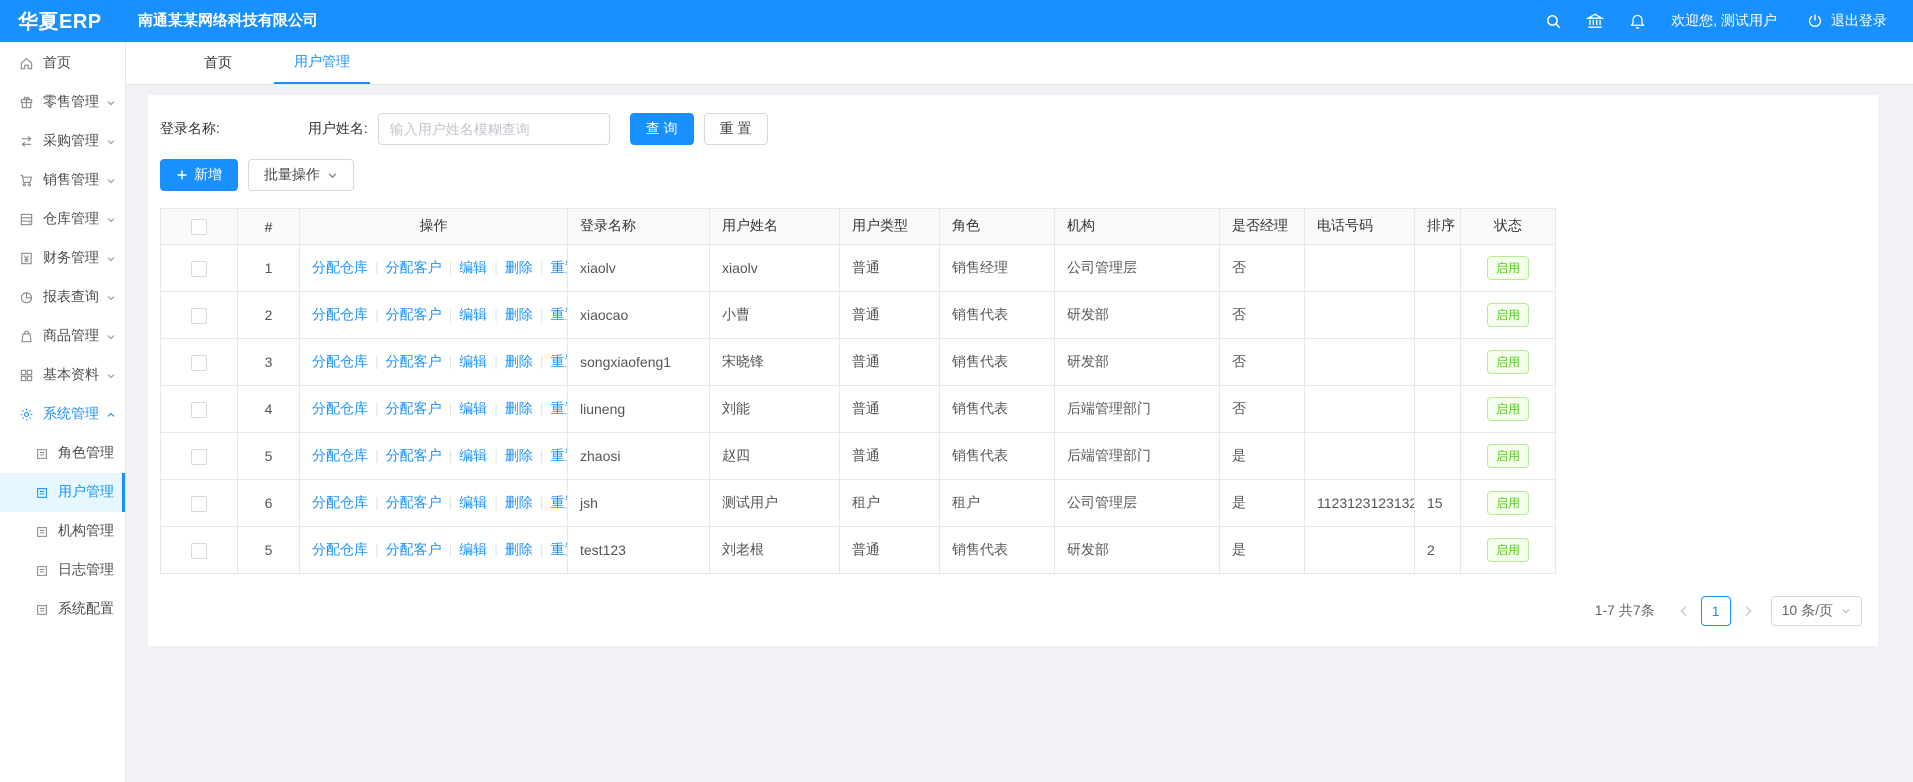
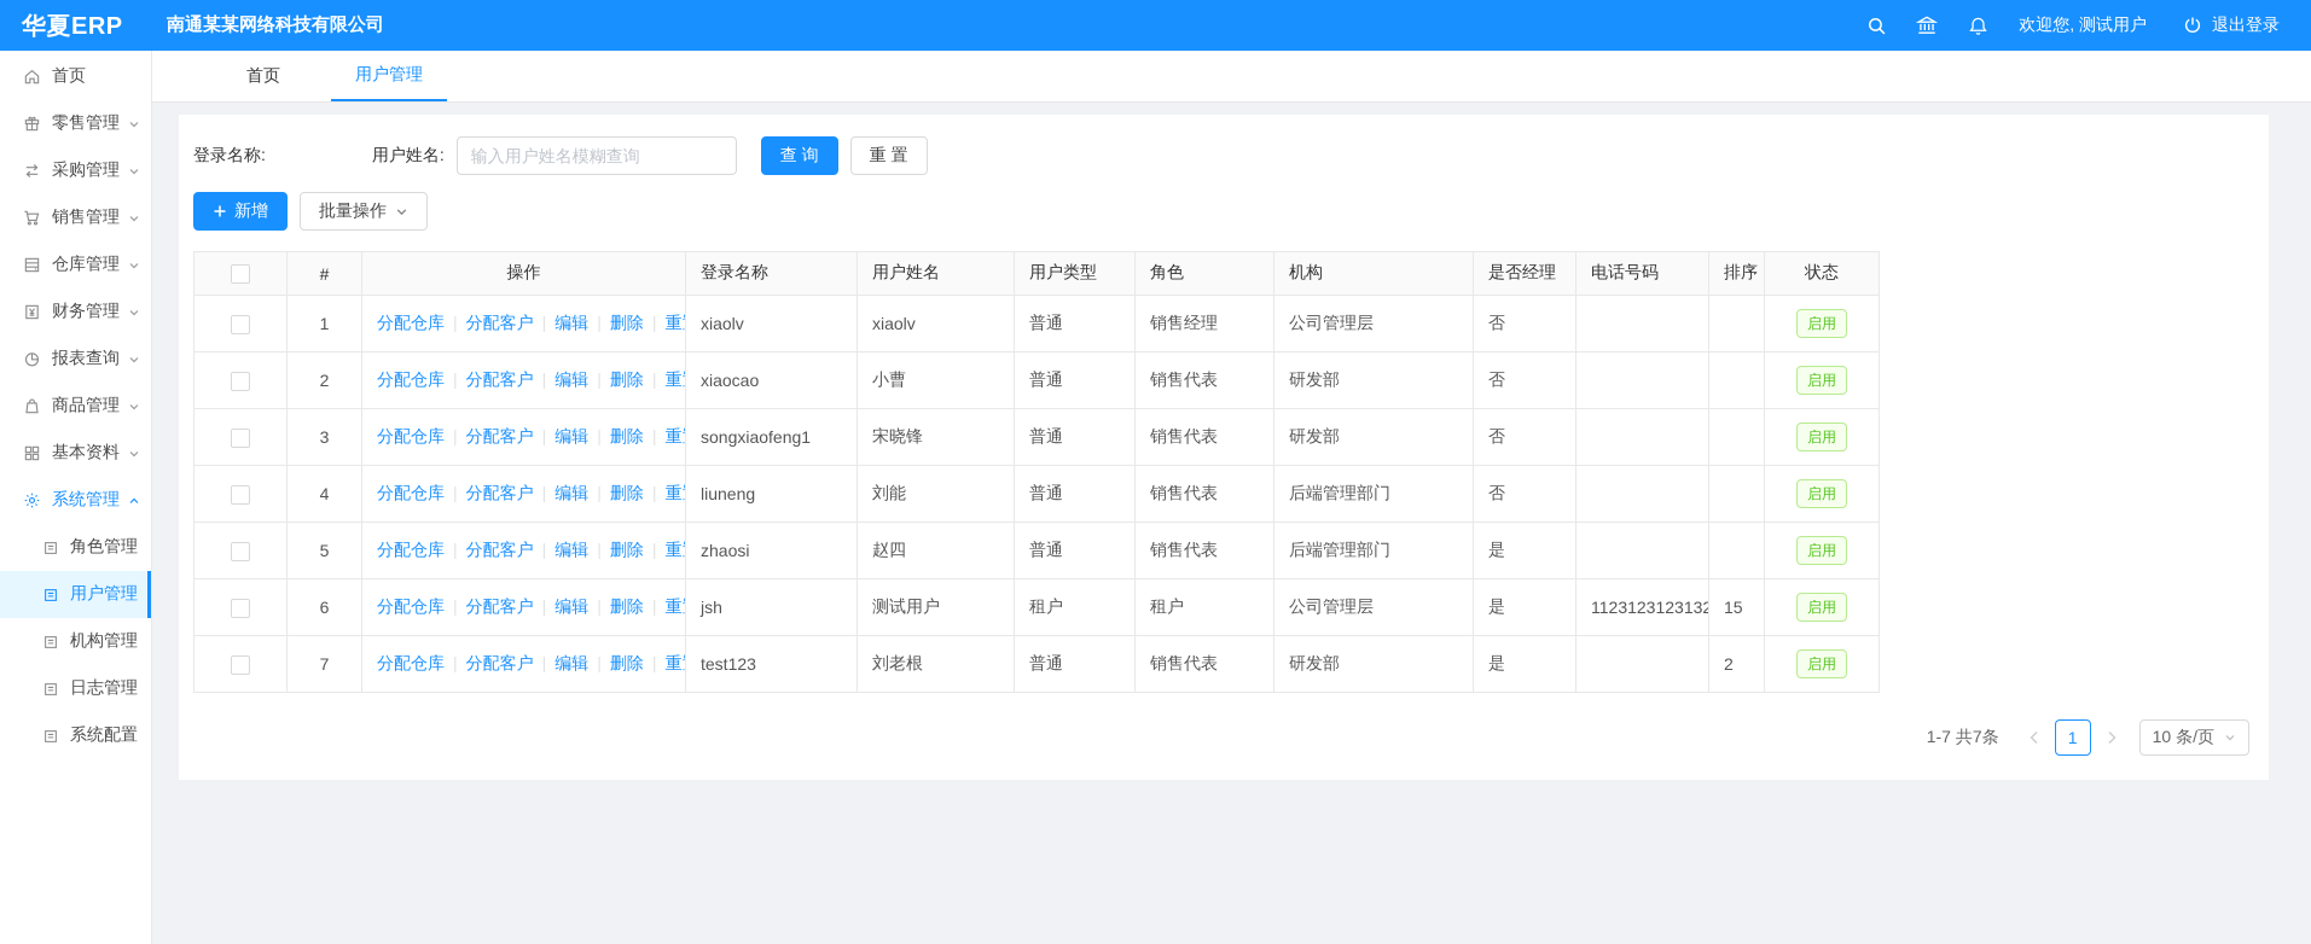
  华夏ERP
  南通某某网络科技有限公司
  欢迎您, 测试用户
  退出登录
  首页
  零售管理
  采购管理
  销售管理
  仓库管理
  财务管理
  报表查询
  商品管理
  基本资料
  系统管理
  角色管理
  用户管理
  机构管理
  日志管理
  系统配置
  首页
  用户管理
  登录名称:
  用户姓名:
  输入用户姓名模糊查询
  查 询
  重 置
  新增
  批量操作
  	#	操作	登录名称	用户姓名	用户类型	角色	机构	是否经理	电话号码	排序	状态
  	1	分配仓库 分配客户 | 编辑 删除 | 重	xiaolv	xiaolv	普通	销售经理	公司管理层	否			启用
  	2	分配仓库 分配客户 | 编辑 删除 | 重	xiaocao	小曹	普通	销售代表	研发部	否			启用
  	3	分配仓库 分配客户 | 编辑 删除 | 重	songxiaofeng1	宋晓锋	普通	销售代表	研发部	否			启用
  	4	分配仓库 分配客户 | 编辑 删除 | 重	liuneng	刘能	普通	销售代表	后端管理部门	否			启用
  	5	分配仓库 分配客户 | 编辑 删除 | 重	zhaosi	赵四	普通	销售代表	后端管理部门	是			启用
  	6	分配仓库 分配客户 | 编辑 删除 | 重	jsh	测试用户	租户	租户	公司管理层	是	1123123123132	15	启用
- 	5	分配仓库 分配客户 | 编辑 删除 | 重	test123	刘老根	普通	销售代表	研发部	是		2	启用
+ 	7	分配仓库 分配客户 | 编辑 删除 | 重	test123	刘老根	普通	销售代表	研发部	是		2	启用
  1-7 共7条
  1
  10 条/页
